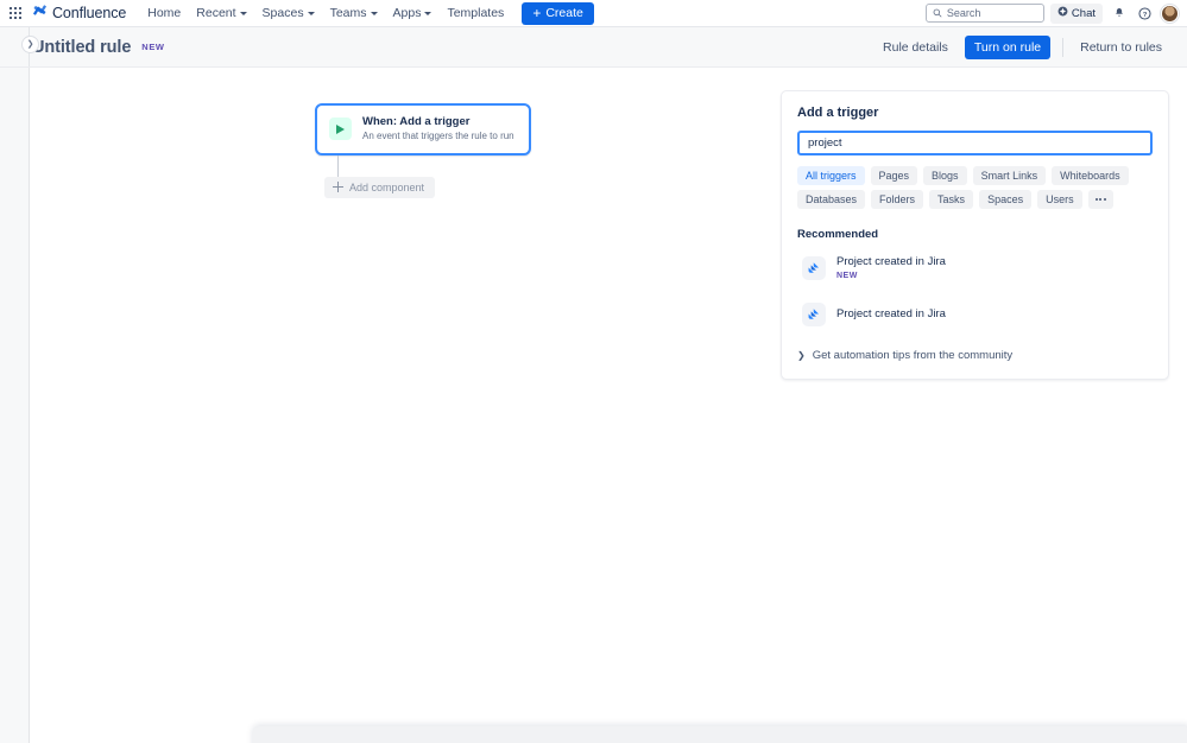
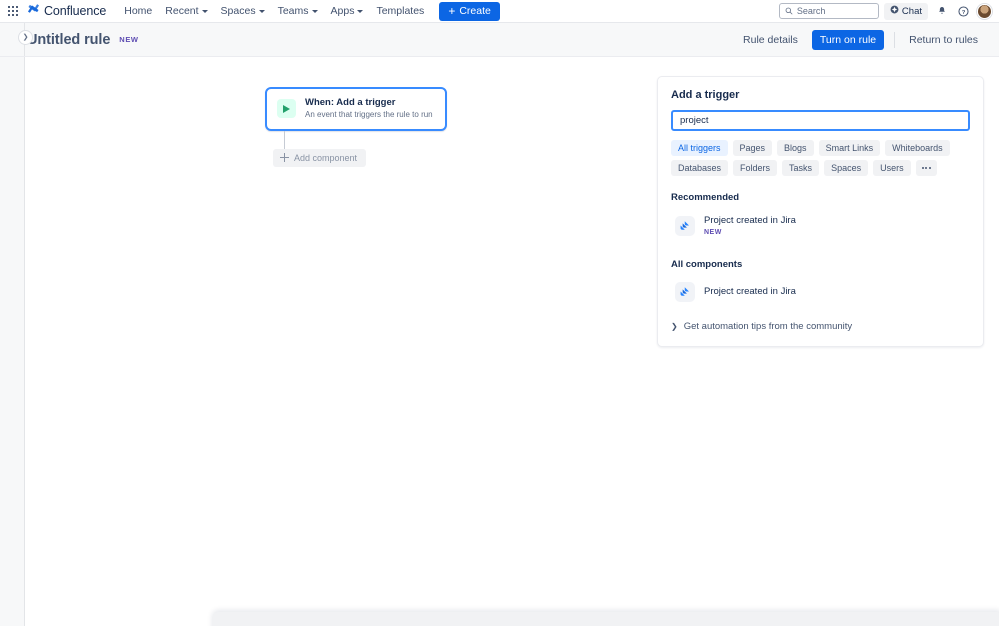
  Confluence
  Home
  Recent
  Spaces
  Teams
  Apps
  Templates
  +
  Create
  Search
  Chat
  ntitled rule
  NEW
  Rule details
  Turn on rule
  Return to rules
  When: Add a trigger
  An event that triggers the rule to run
  Add component
  Add a trigger
  project
  All triggers
  Pages
  Blogs
  Smart Links
  Whiteboards
  Databases
  Folders
  Tasks
  Spaces
  Users
  Recommended
  Project created in Jira
+ All components
  Project created in Jira
  ❯
  Get automation tips from the community
